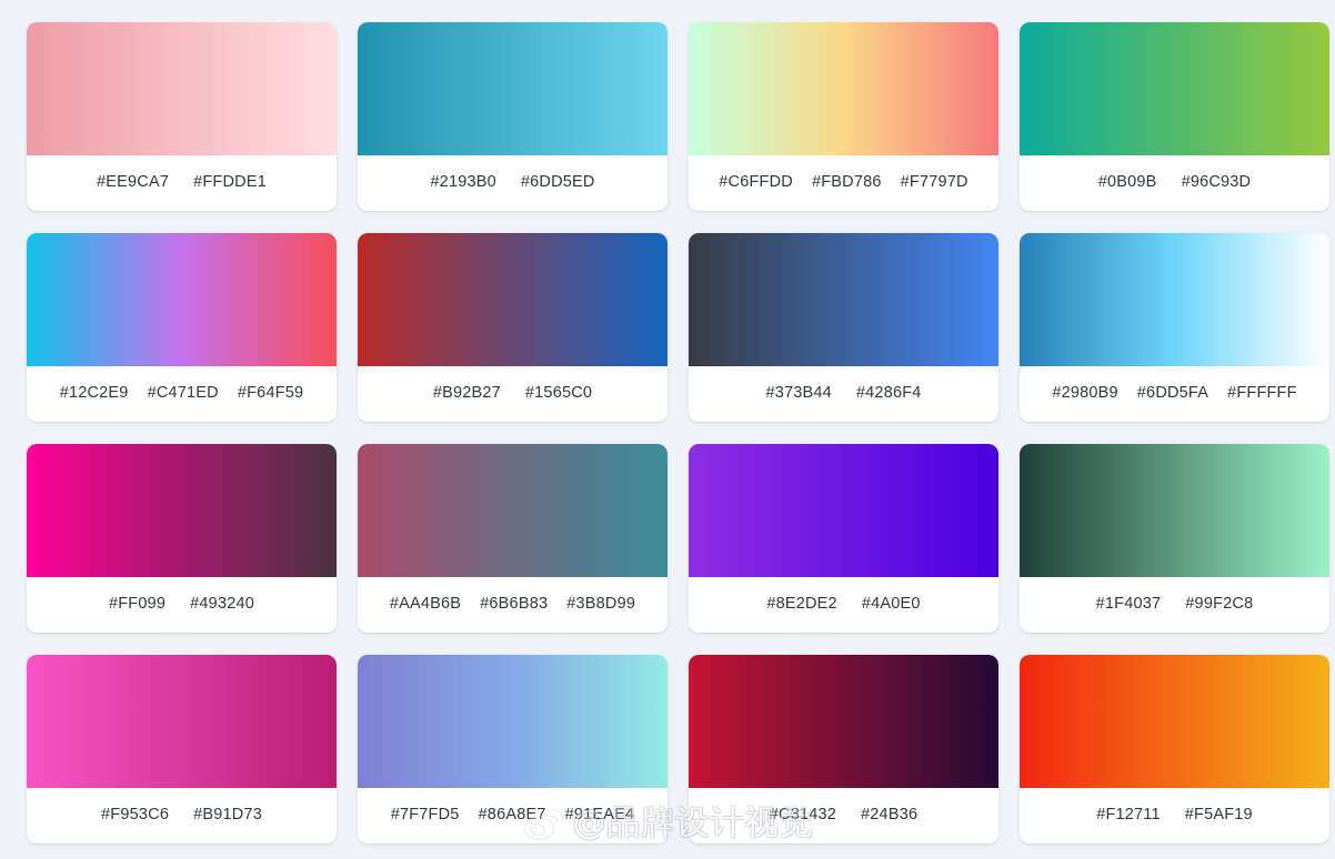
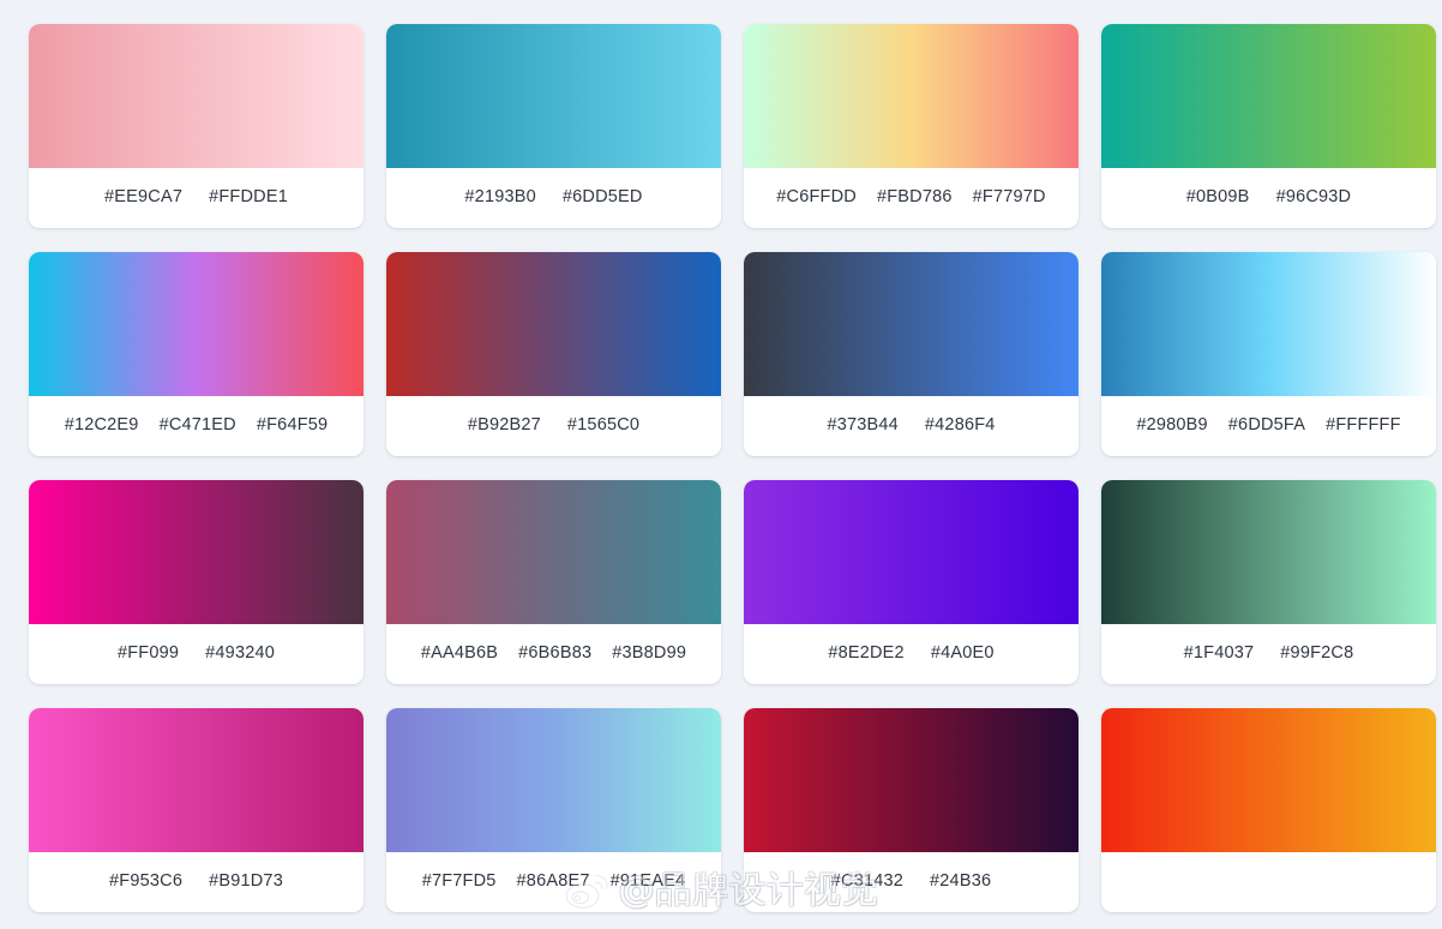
  #EE9CA7
  #FFDDE1
  #2193B0
  #6DD5ED
  #C6FFDD
  #FBD786
  #F7797D
  #0B09B
  #96C93D
  #12C2E9
  #C471ED
  #F64F59
  #B92B27
  #1565C0
  #373B44
  #4286F4
  #2980B9
  #6DD5FA
  #FFFFFF
  #FF099
  #493240
  #AA4B6B
  #6B6B83
  #3B8D99
  #8E2DE2
  #4A0E0
  #1F4037
  #99F2C8
  #F953C6
  #B91D73
  #7F7FD5
  #86A8E7
  #91EAE4
  #C31432
  #24B36
- #F12711
- #F5AF19
  @品牌设计视觉
